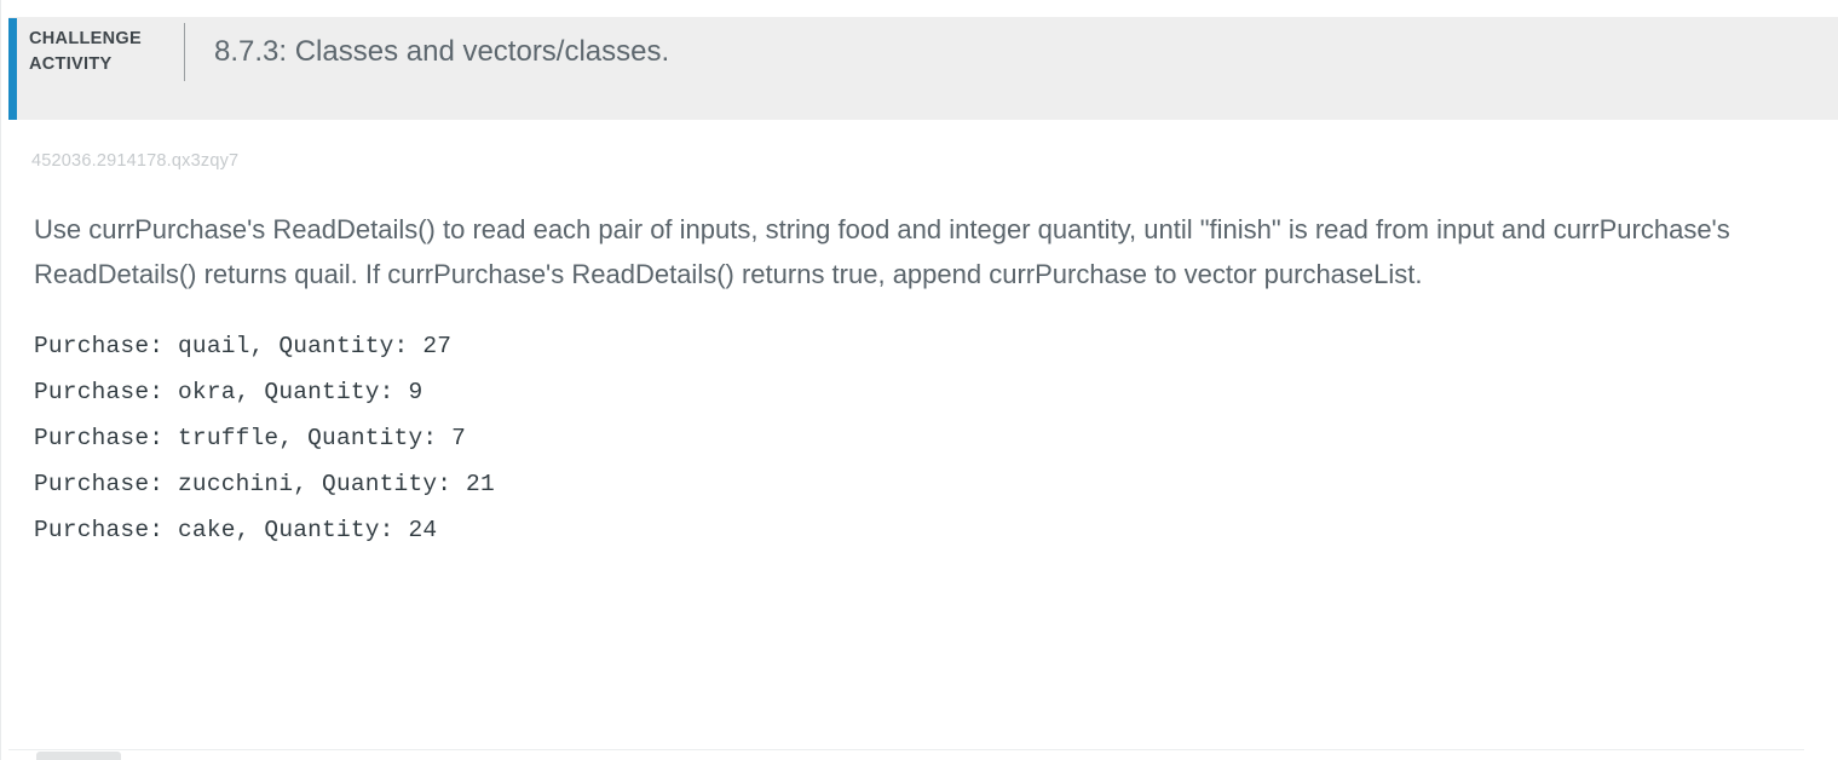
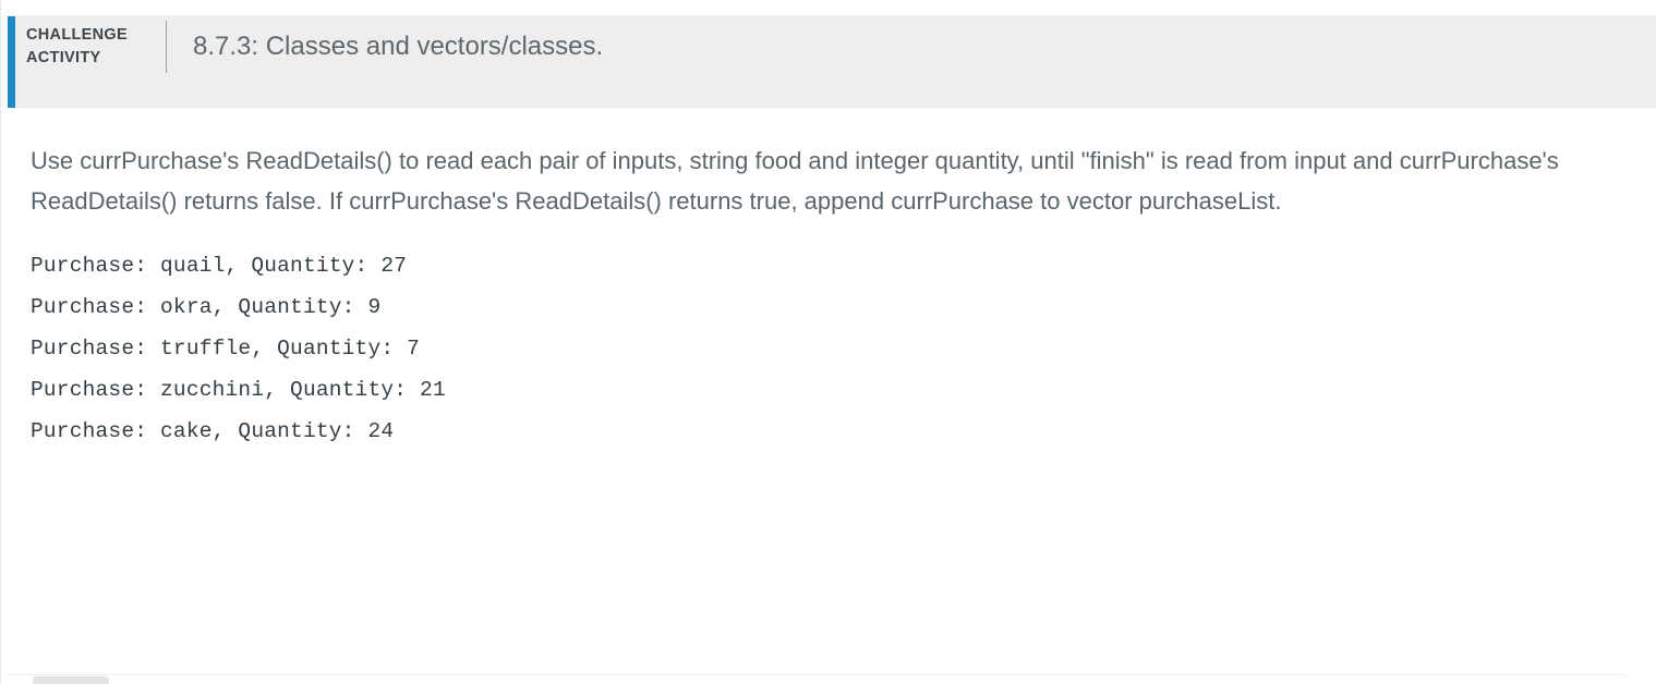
  CHALLENGE
  ACTIVITY
  8.7.3: Classes and vectors/classes.
- 452036.2914178.qx3zqy7
- Use currPurchase's ReadDetails() to read each pair of inputs, string food and integer quantity, until "finish" is read from input and currPurchase's ReadDetails() returns quail. If currPurchase's ReadDetails() returns true, append currPurchase to vector purchaseList.
+ Use currPurchase's ReadDetails() to read each pair of inputs, string food and integer quantity, until "finish" is read from input and currPurchase's ReadDetails() returns false. If currPurchase's ReadDetails() returns true, append currPurchase to vector purchaseList.
  Purchase: quail, Quantity: 27
  Purchase: okra, Quantity: 9
  Purchase: truffle, Quantity: 7
  Purchase: zucchini, Quantity: 21
  Purchase: cake, Quantity: 24
